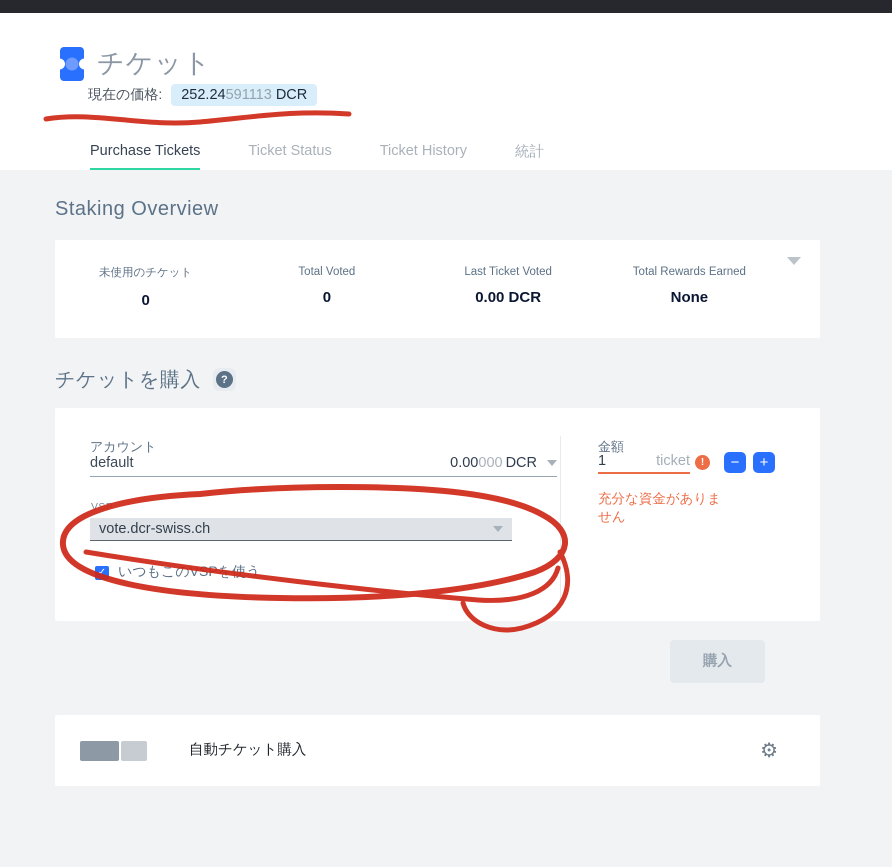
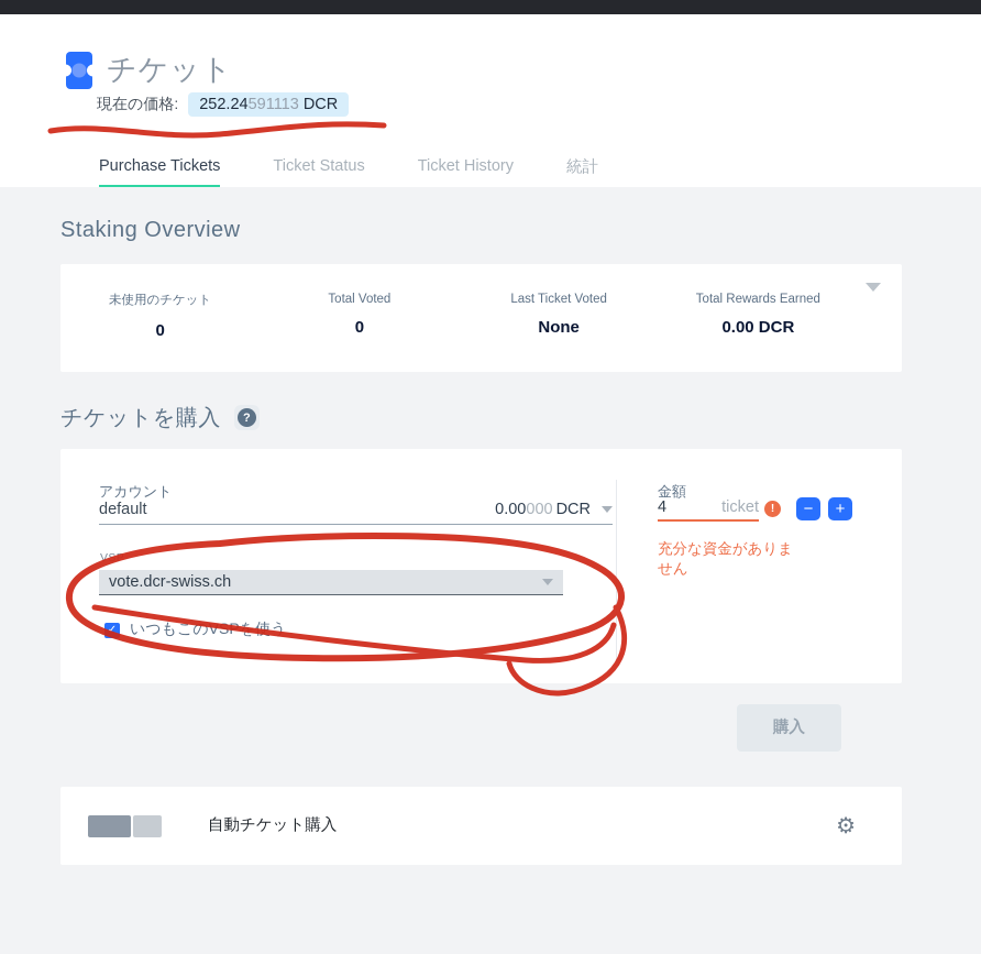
  チケット
  現在の価格:
  252.24591113 DCR
  Purchase Tickets
  Ticket Status
  Ticket History
  統計
  Staking Overview
  未使用のチケット
  0
  Total Voted
  0
  Last Ticket Voted
- 0.00 DCR
+ None
  Total Rewards Earned
- None
+ 0.00 DCR
  チケットを購入
  ?
  アカウント
  default
  0.00000 DCR
  vote.dcr-swiss.ch
  ✓
  いつもこのV使う
  金額
- 1
+ 4
  ticket
  !
  −
  +
  充分な資金がありません
  購入
  自動チケット購入
  ⚙
